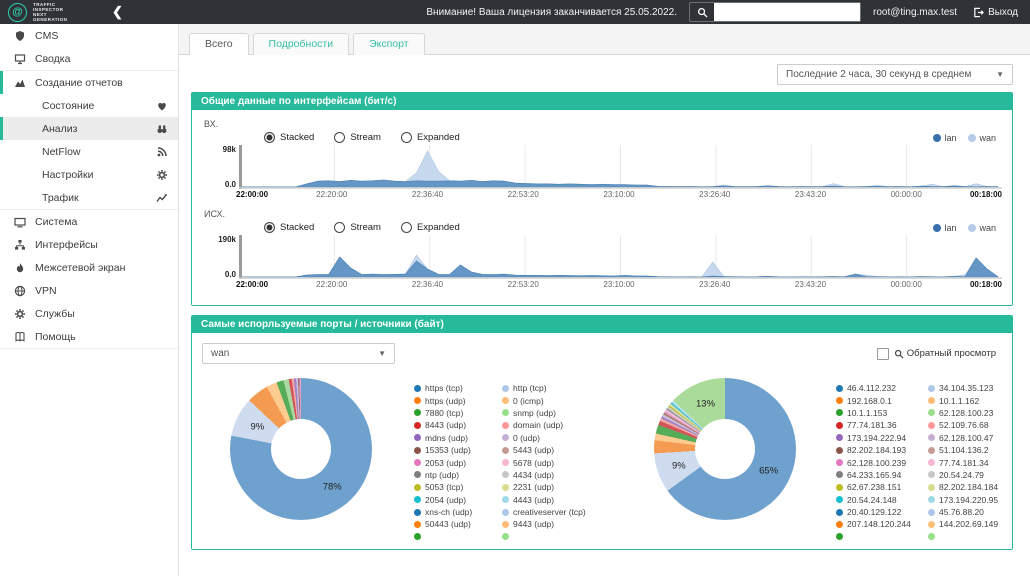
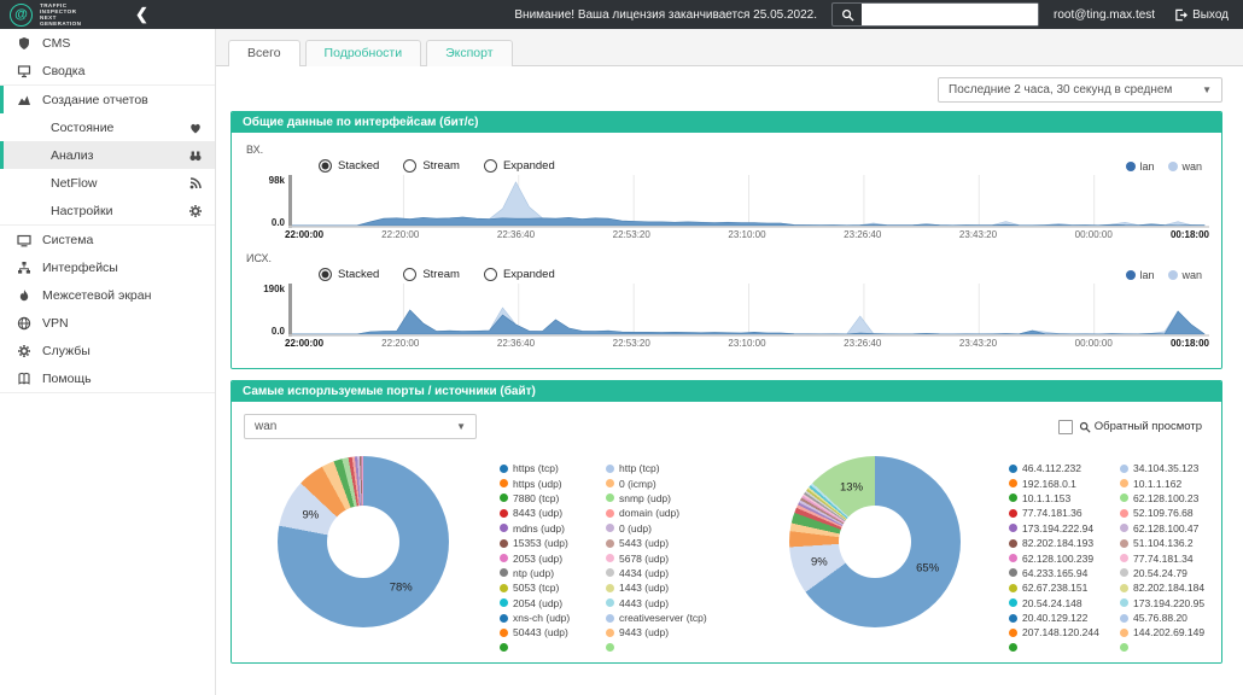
  @
  ❮
  Внимание! Ваша лицензия заканчивается 25.05.2022.
  root@ting.max.test
  Выход
  CMS
  Сводка
  Создание отчетов
  Состояние
  Анализ
  NetFlow
  Настройки
- Трафик
  Система
  Интерфейсы
  Межсетевой экран
  VPN
  Службы
  Помощь
  Всего
  Подробности
  Экспорт
  Последние 2 часа, 30 секунд в среднем
  ▼
  Общие данные по интерфейсам (бит/с)
  ВХ.
  Stacked
  Stream
  Expanded
  lan
  wan
  98k
  0.0
  22:00:00
  22:20:00
  22:36:40
  22:53:20
  23:10:00
  23:26:40
  23:43:20
  00:00:00
  00:18:00
  ИСХ.
  Stacked
  Stream
  Expanded
  lan
  wan
  190k
  0.0
  22:00:00
  22:20:00
  22:36:40
  22:53:20
  23:10:00
  23:26:40
  23:43:20
  00:00:00
  00:18:00
  Самые испорльзуемые порты / источники (байт)
  wan
  ▼
  Обратный просмотр
  78%
  9%
  https (tcp)
  http (tcp)
  https (udp)
  0 (icmp)
  7880 (tcp)
  snmp (udp)
  8443 (udp)
  domain (udp)
  mdns (udp)
  0 (udp)
  15353 (udp)
  5443 (udp)
  2053 (udp)
  5678 (udp)
  ntp (udp)
  4434 (udp)
  5053 (tcp)
- 2231 (udp)
+ 1443 (udp)
  2054 (udp)
  4443 (udp)
  xns-ch (udp)
  creativeserver (tcp)
  50443 (udp)
  9443 (udp)
  65%
  9%
  13%
  46.4.112.232
  34.104.35.123
  192.168.0.1
  10.1.1.162
  10.1.1.153
  62.128.100.23
  77.74.181.36
  52.109.76.68
  173.194.222.94
  62.128.100.47
  82.202.184.193
  51.104.136.2
  62.128.100.239
  77.74.181.34
  64.233.165.94
  20.54.24.79
  62.67.238.151
  82.202.184.184
  20.54.24.148
  173.194.220.95
  20.40.129.122
  45.76.88.20
  207.148.120.244
  144.202.69.149
